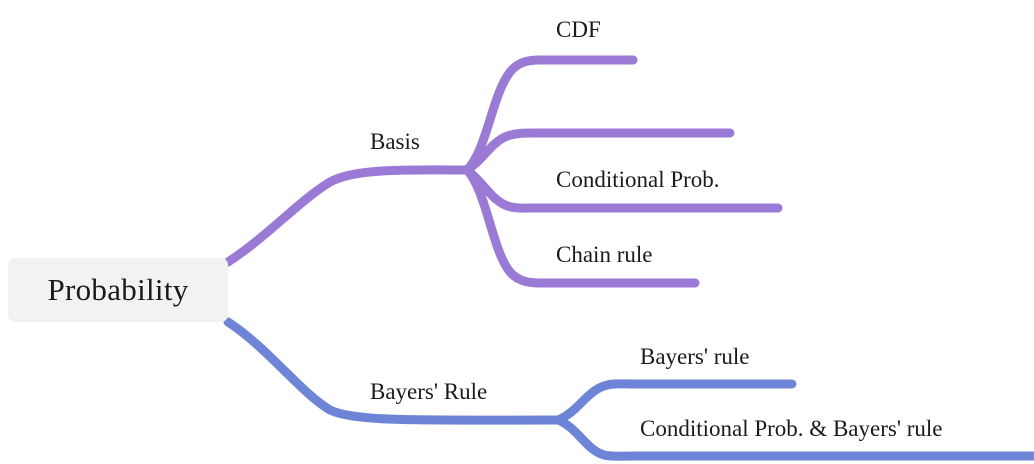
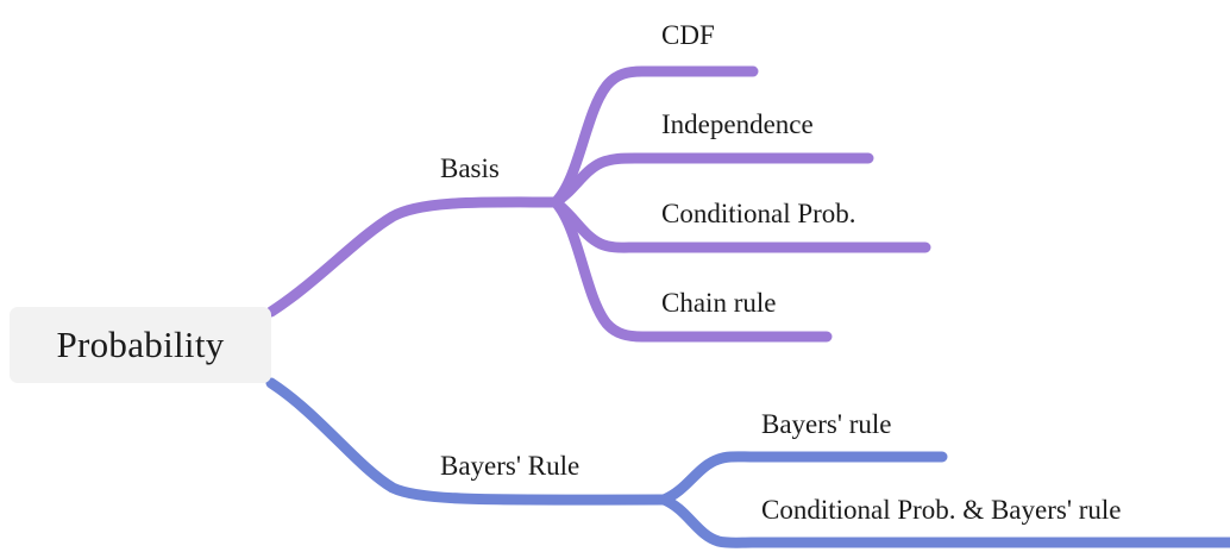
  Probability
  Basis
  Bayers' Rule
  CDF
+ Independence
  Conditional Prob.
  Chain rule
  Bayers' rule
  Conditional Prob. & Bayers' rule
